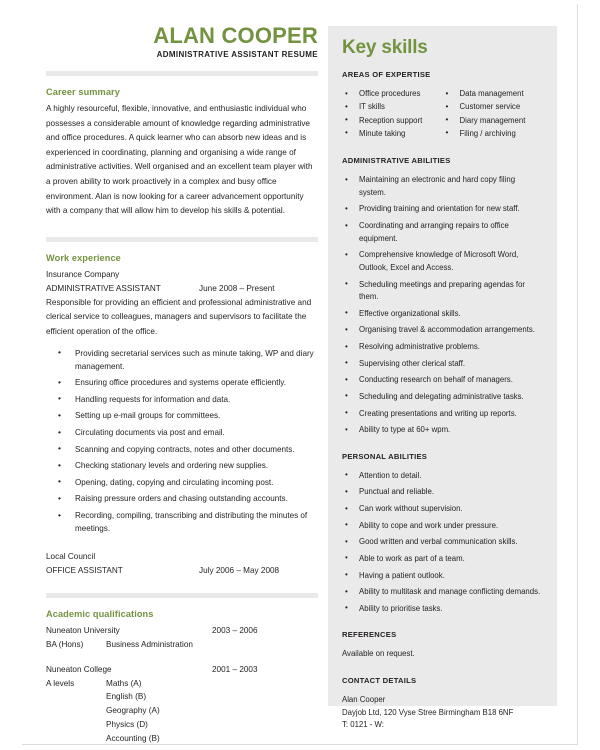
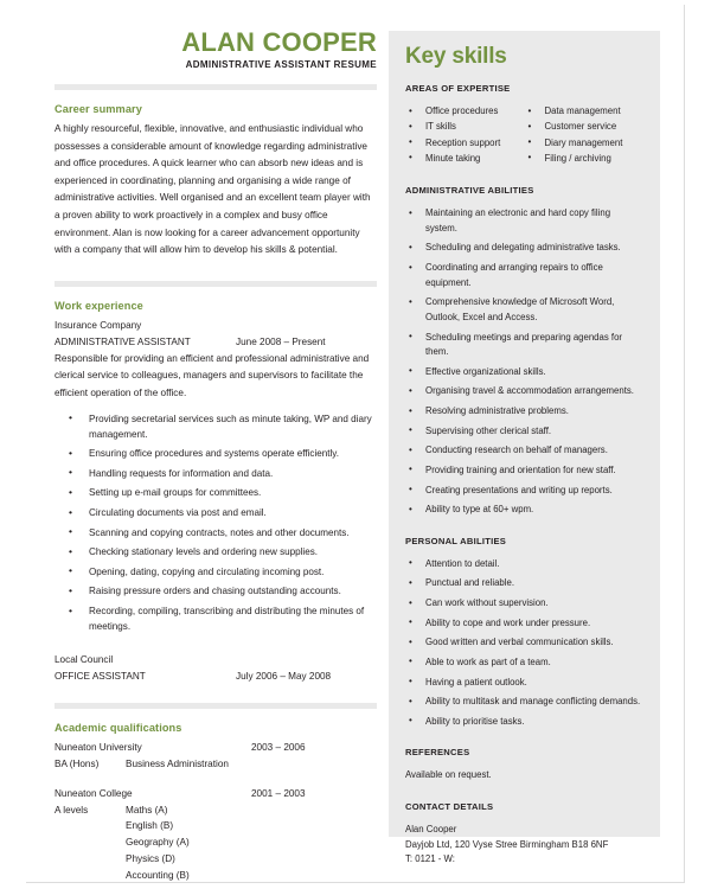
  Key skills
  AREAS OF EXPERTISE
  Office procedures
  IT skills
  Reception support
  Minute taking
  Data management
  Customer service
  Diary management
  Filing / archiving
  ADMINISTRATIVE ABILITIES
  Maintaining an electronic and hard copy filing system.
- Providing training and orientation for new staff.
+ Scheduling and delegating administrative tasks.
  Coordinating and arranging repairs to office equipment.
  Comprehensive knowledge of Microsoft Word, Outlook, Excel and Access.
  Scheduling meetings and preparing agendas for them.
  Effective organizational skills.
  Organising travel & accommodation arrangements.
  Resolving administrative problems.
  Supervising other clerical staff.
  Conducting research on behalf of managers.
- Scheduling and delegating administrative tasks.
+ Providing training and orientation for new staff.
  Creating presentations and writing up reports.
  Ability to type at 60+ wpm.
  PERSONAL ABILITIES
  Attention to detail.
  Punctual and reliable.
  Can work without supervision.
  Ability to cope and work under pressure.
  Good written and verbal communication skills.
  Able to work as part of a team.
  Having a patient outlook.
  Ability to multitask and manage conflicting demands.
  Ability to prioritise tasks.
  REFERENCES
  Available on request.
  CONTACT DETAILS
  Alan Cooper
  Dayjob Ltd, 120 Vyse Stree Birmingham B18 6NF
  T: 0121 - W:
  ALAN COOPER
  ADMINISTRATIVE ASSISTANT RESUME
  Career summary
  A highly resourceful, flexible, innovative, and enthusiastic individual who possesses a considerable amount of knowledge regarding administrative and office procedures. A quick learner who can absorb new ideas and is experienced in coordinating, planning and organising a wide range of administrative activities. Well organised and an excellent team player with a proven ability to work proactively in a complex and busy office environment. Alan is now looking for a career advancement opportunity with a company that will allow him to develop his skills & potential.
  Work experience
  Insurance Company
  ADMINISTRATIVE ASSISTANT
  June 2008 – Present
  Responsible for providing an efficient and professional administrative and clerical service to colleagues, managers and supervisors to facilitate the efficient operation of the office.
  Providing secretarial services such as minute taking, WP and diary management.
  Ensuring office procedures and systems operate efficiently.
  Handling requests for information and data.
  Setting up e-mail groups for committees.
  Circulating documents via post and email.
  Scanning and copying contracts, notes and other documents.
  Checking stationary levels and ordering new supplies.
  Opening, dating, copying and circulating incoming post.
  Raising pressure orders and chasing outstanding accounts.
  Recording, compiling, transcribing and distributing the minutes of meetings.
  Local Council
  OFFICE ASSISTANT
  July 2006 – May 2008
  Academic qualifications
  Nuneaton University
  2003 – 2006
  BA (Hons)
  Business Administration
  Nuneaton College
  2001 – 2003
  A levels
  Maths (A)
  English (B)
  Geography (A)
  Physics (D)
  Accounting (B)
